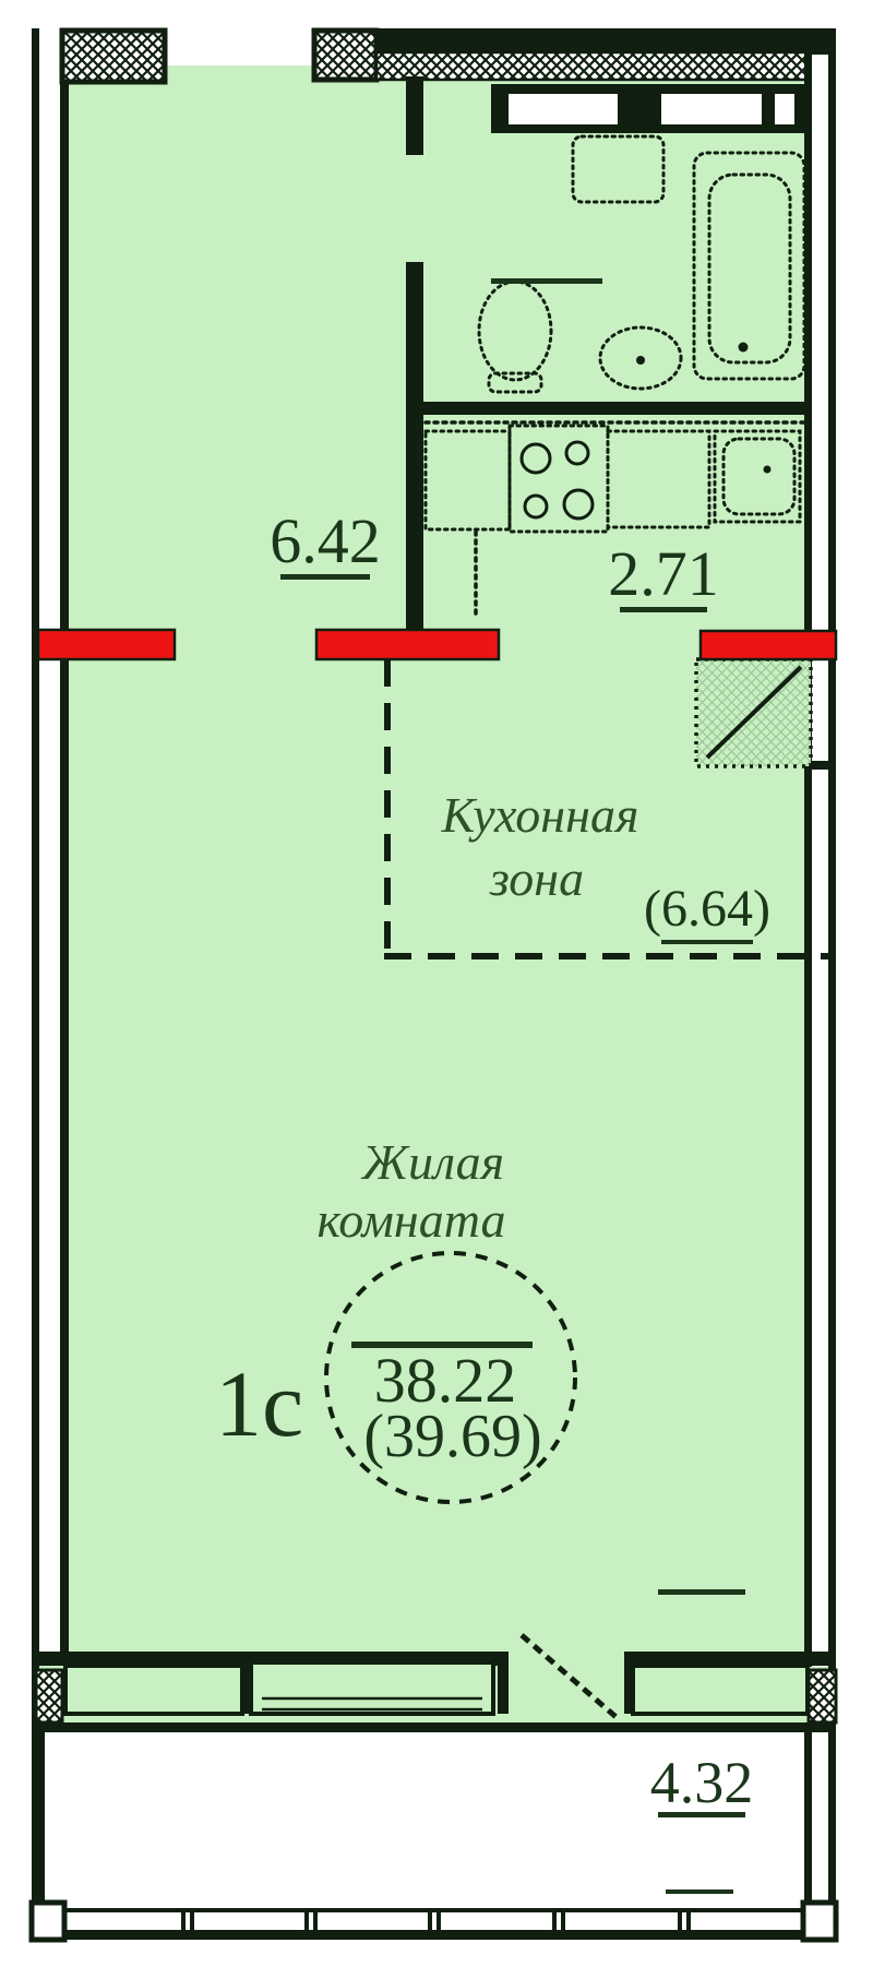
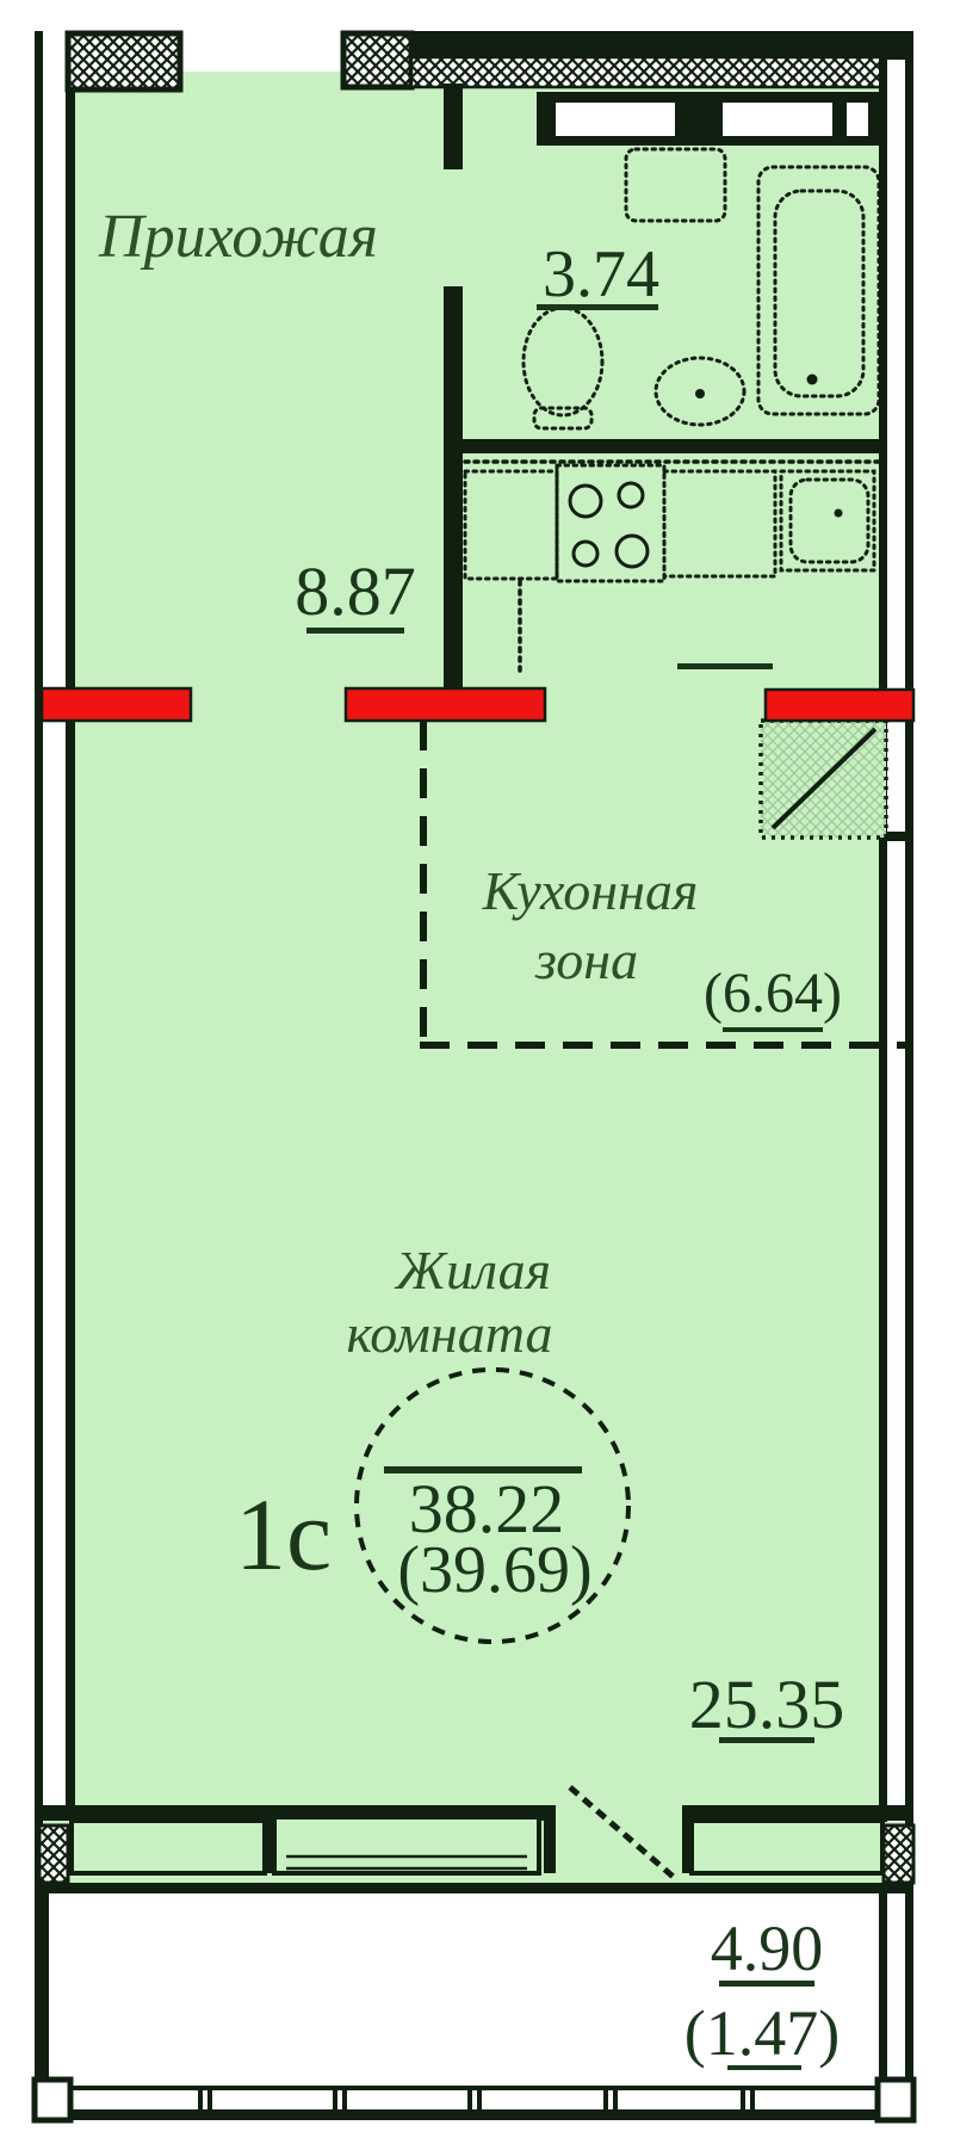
+ Прихожая
+ 3.74
- 6.42
+ 8.87
- 2.71
  Кухонная
  зона
  (6.64)
  Жилая
  комната
  1с
  38.22
  (39.69)
+ 25.35
- 4.32
+ 4.90
+ (1.47)
